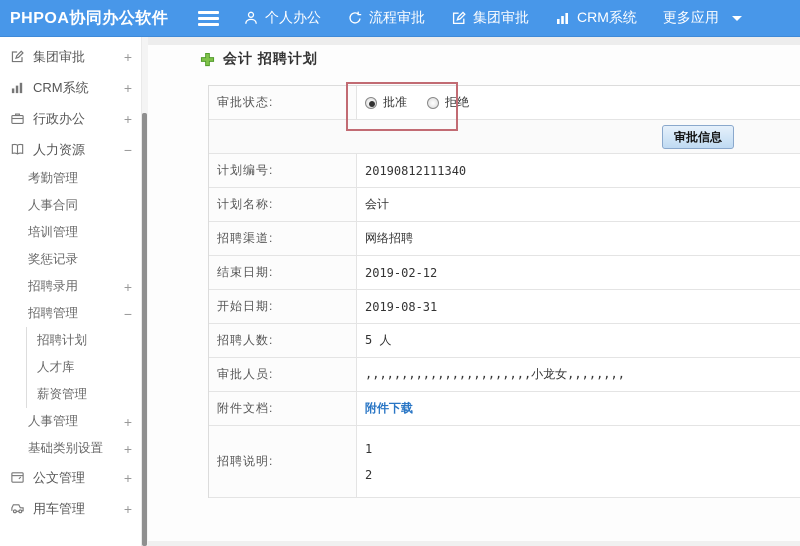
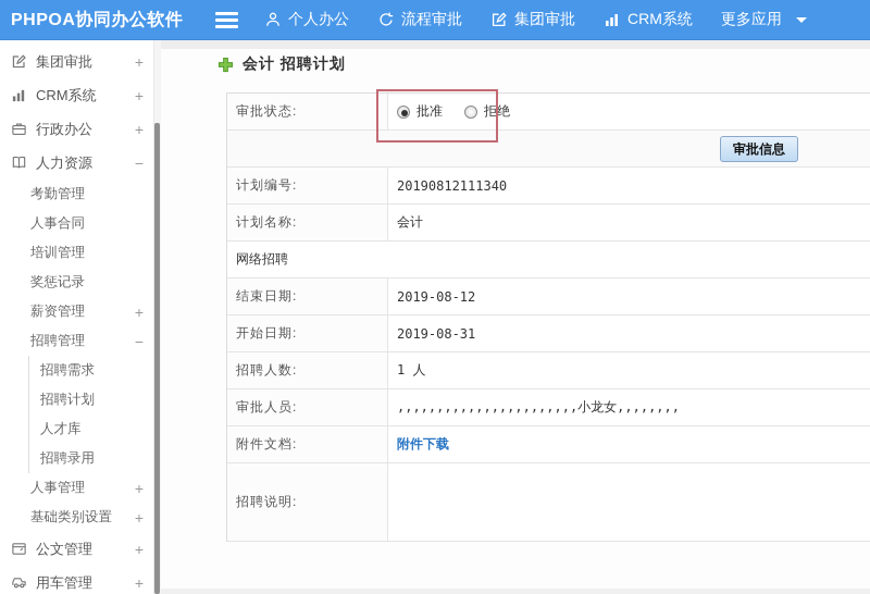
  PHPOA协同办公软件
  个人办公
  流程审批
  集团审批
  CRM系统
  更多应用
  集团审批
  +
  CRM系统
  +
  行政办公
  +
  人力资源
  −
  考勤管理
  人事合同
  培训管理
  奖惩记录
- 招聘录用
+ 薪资管理
  +
  招聘管理
  −
+ 招聘需求
  招聘计划
  人才库
- 薪资管理
+ 招聘录用
  人事管理
  +
  基础类别设置
  +
  公文管理
  +
  用车管理
  +
  会计 招聘计划
  审批状态:
  批准
  拒绝
  审批信息
  计划编号:
  20190812111340
  计划名称:
  会计
- 招聘渠道:
  网络招聘
  结束日期:
- 2019-02-12
+ 2019-08-12
  开始日期:
  2019-08-31
  招聘人数:
- 5 人
+ 1 人
  审批人员:
  ,,,,,,,,,,,,,,,,,,,,,,,小龙女,,,,,,,,
  附件文档:
  附件下载
  招聘说明:
- 1
- 2
